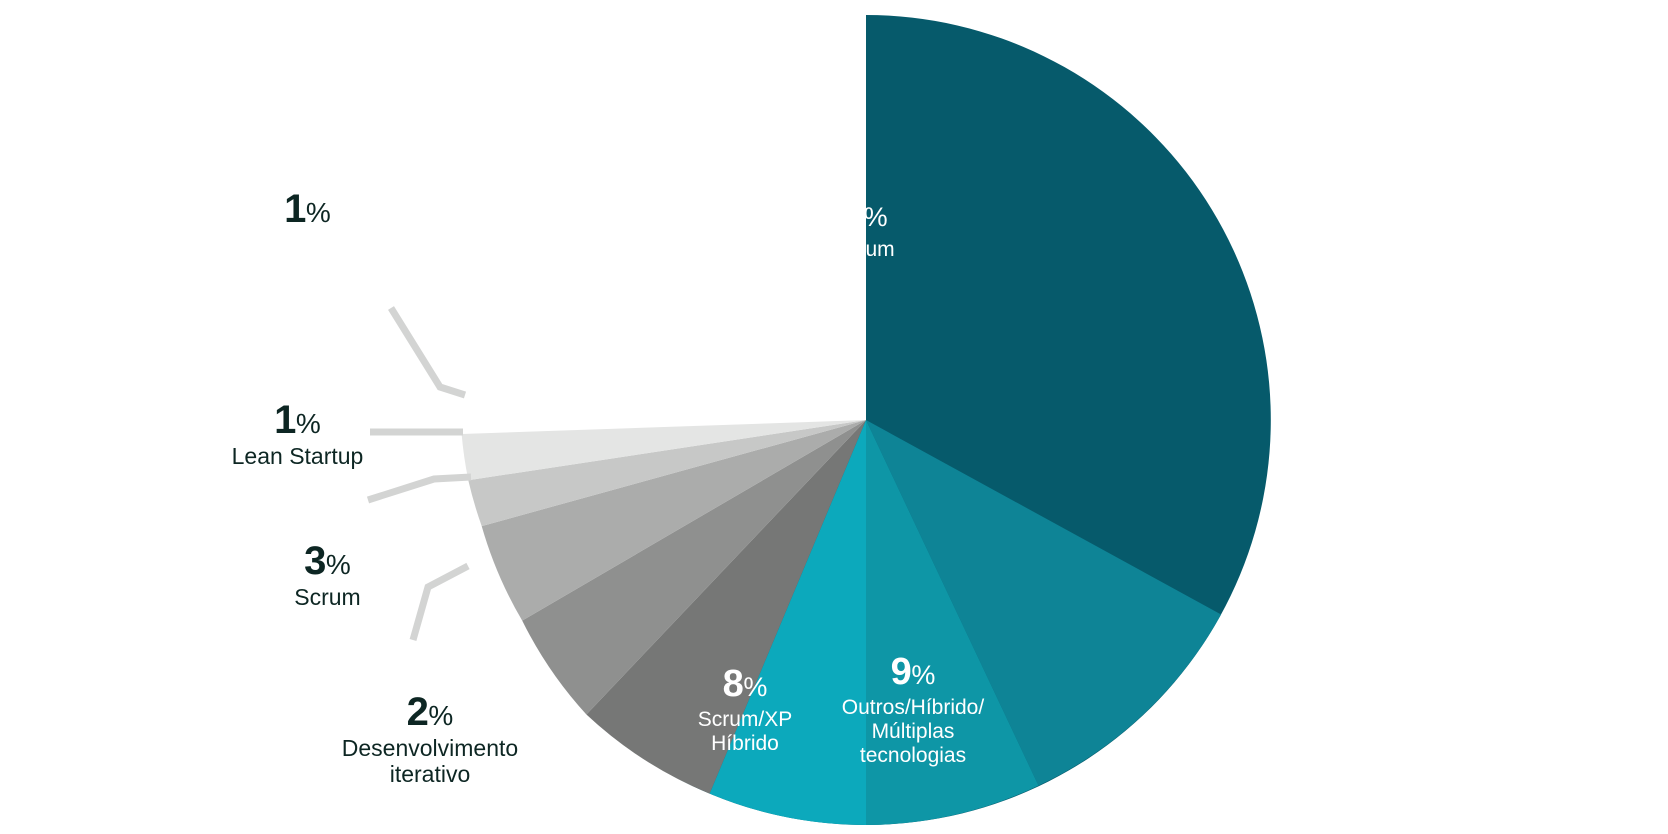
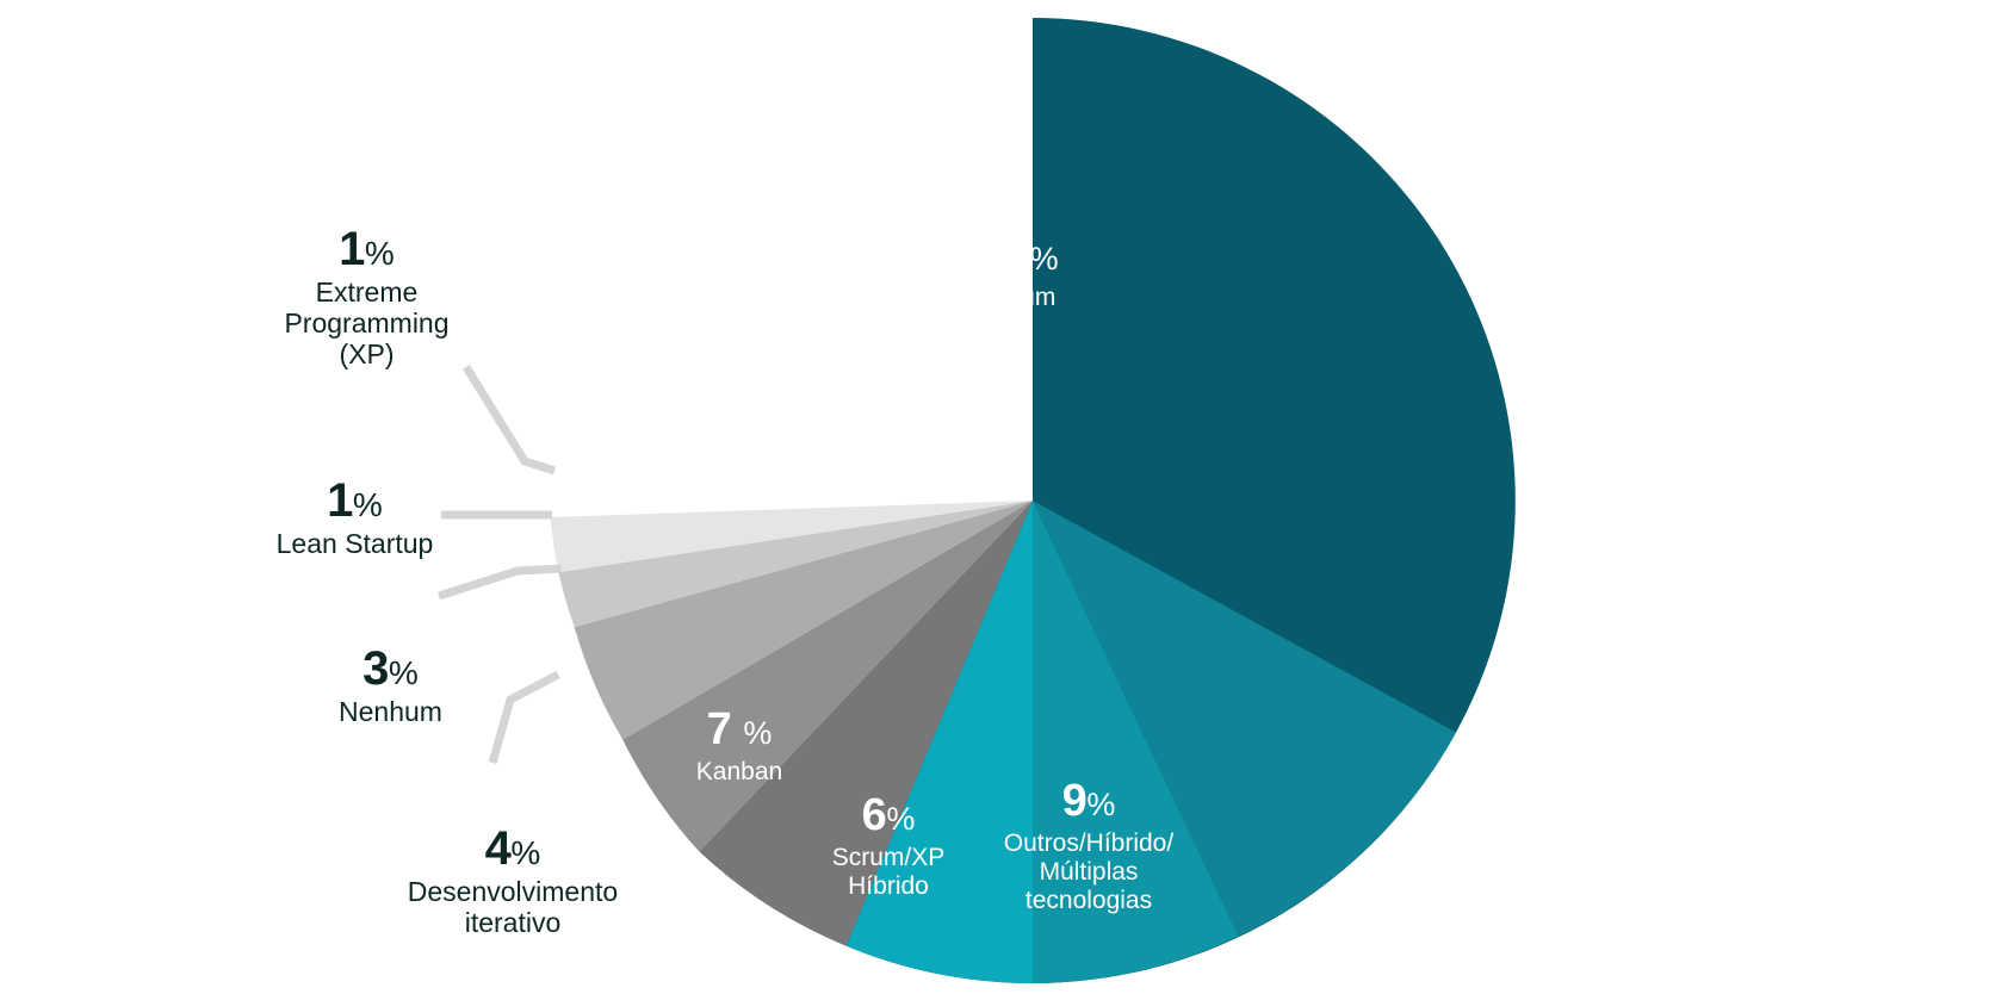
  1%
+ Extreme Programming (XP)
  1%
  Lean Startup
  3%
- Scrum
+ Nenhum
- 2%
+ 4%
  Desenvolvimento iterativo
- Nenhum
+ Scrum
  9%
  Outros/Híbrido/
  Múltiplas
  tecnologias
- 8%
+ 6%
  Scrum/XP
  Híbrido
+ 7 %
+ Kanban
